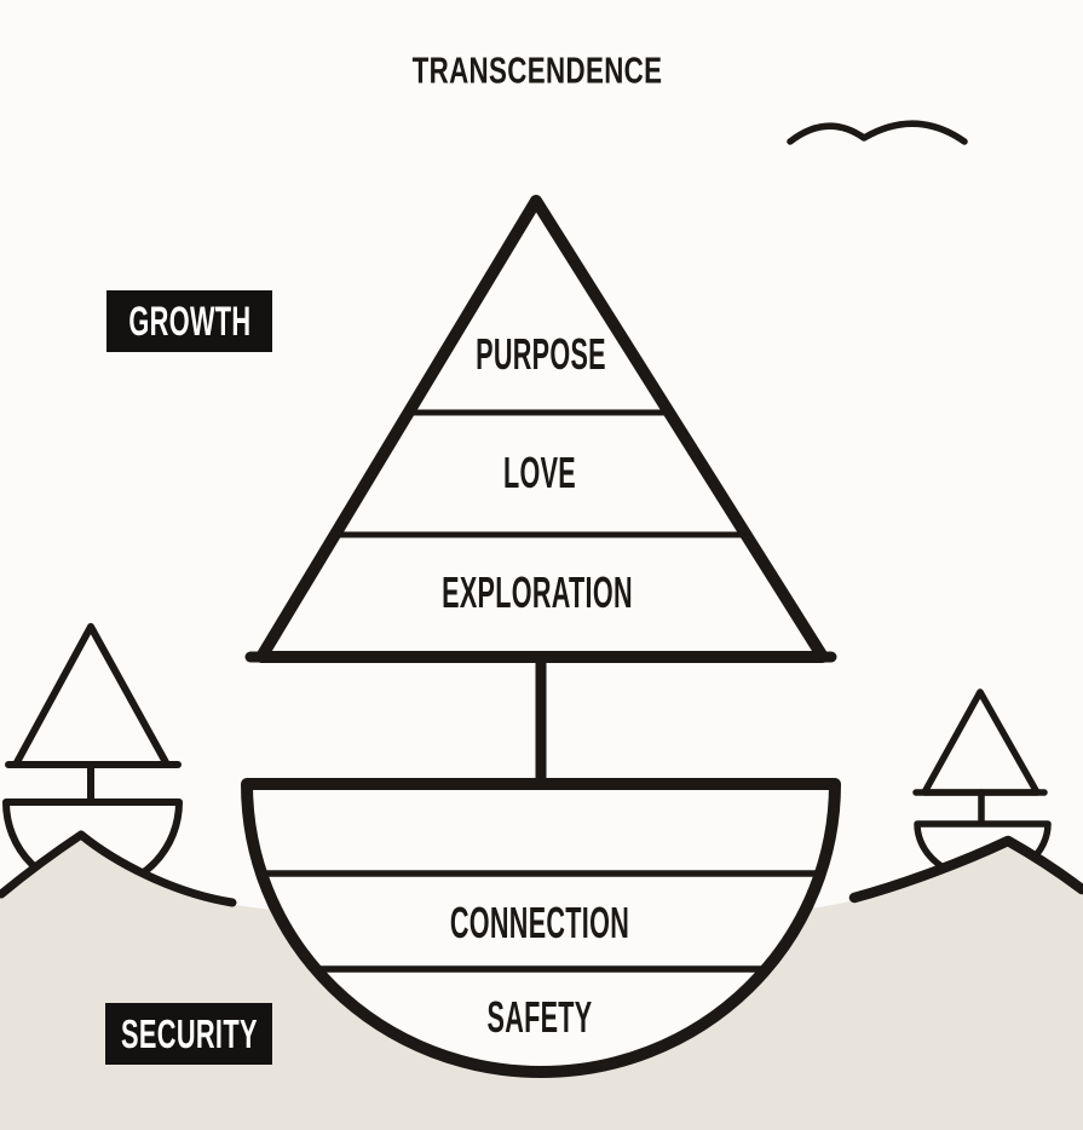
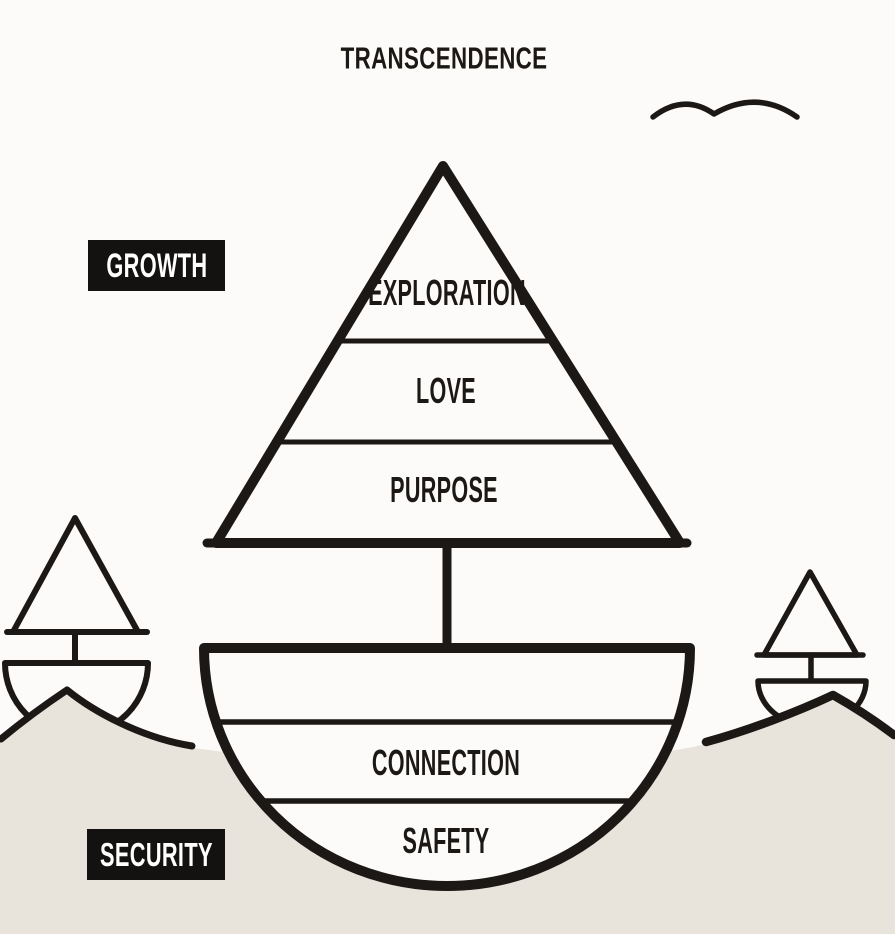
  TRANSCENDENCE
- PURPOSE
+ EXPLORATION
  LOVE
- EXPLORATION
+ PURPOSE
  CONNECTION
  SAFETY
  GROWTH
  SECURITY
